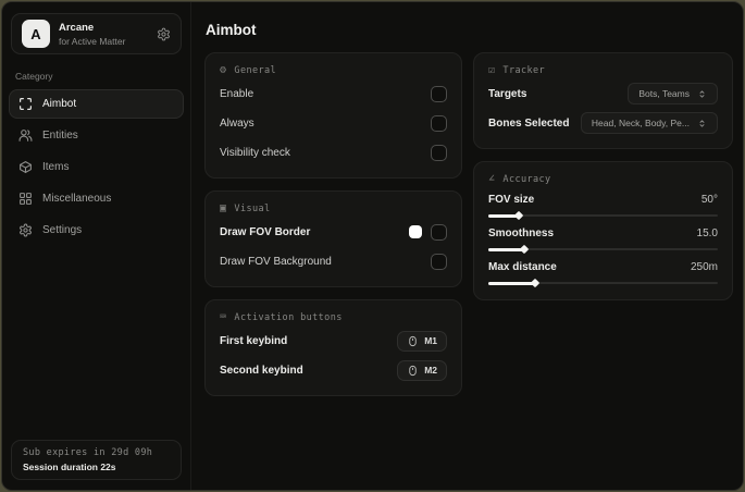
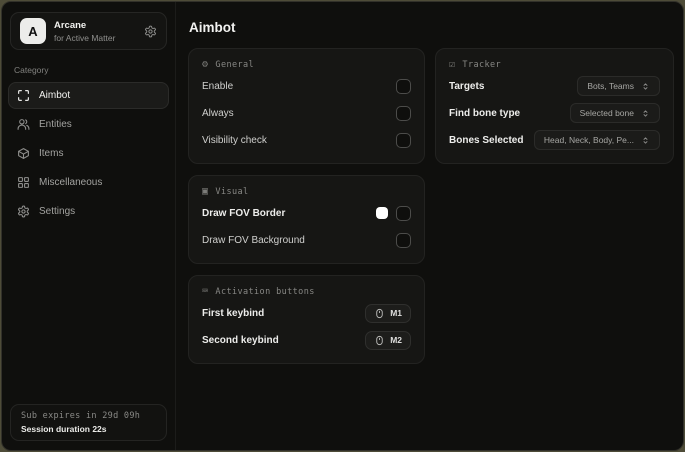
  A
  Arcane
  for Active Matter
  Category
  Aimbot
  Entities
  Items
  Miscellaneous
  Settings
  Sub expires in 29d 09h
  Session duration 22s
  Aimbot
  ⚙
  General
  Enable
  Always
  Visibility check
  ▣
  Visual
  Draw FOV Border
  Draw FOV Background
  ⌨
  Activation buttons
  First keybind
  M1
  Second keybind
  M2
  ☑
  Tracker
  Targets
  Bots, Teams
+ Find bone type
+ Selected bone
  Bones Selected
  Head, Neck, Body, Pe...
- ∠
- Accuracy
- FOV size
- 50°
- Smoothness
- 15.0
- Max distance
- 250m
